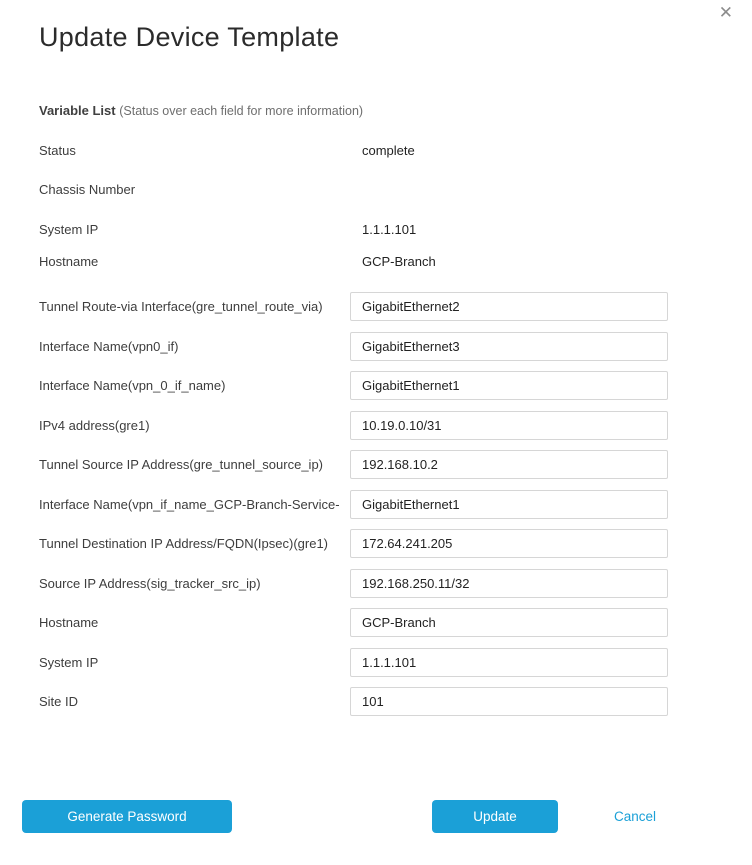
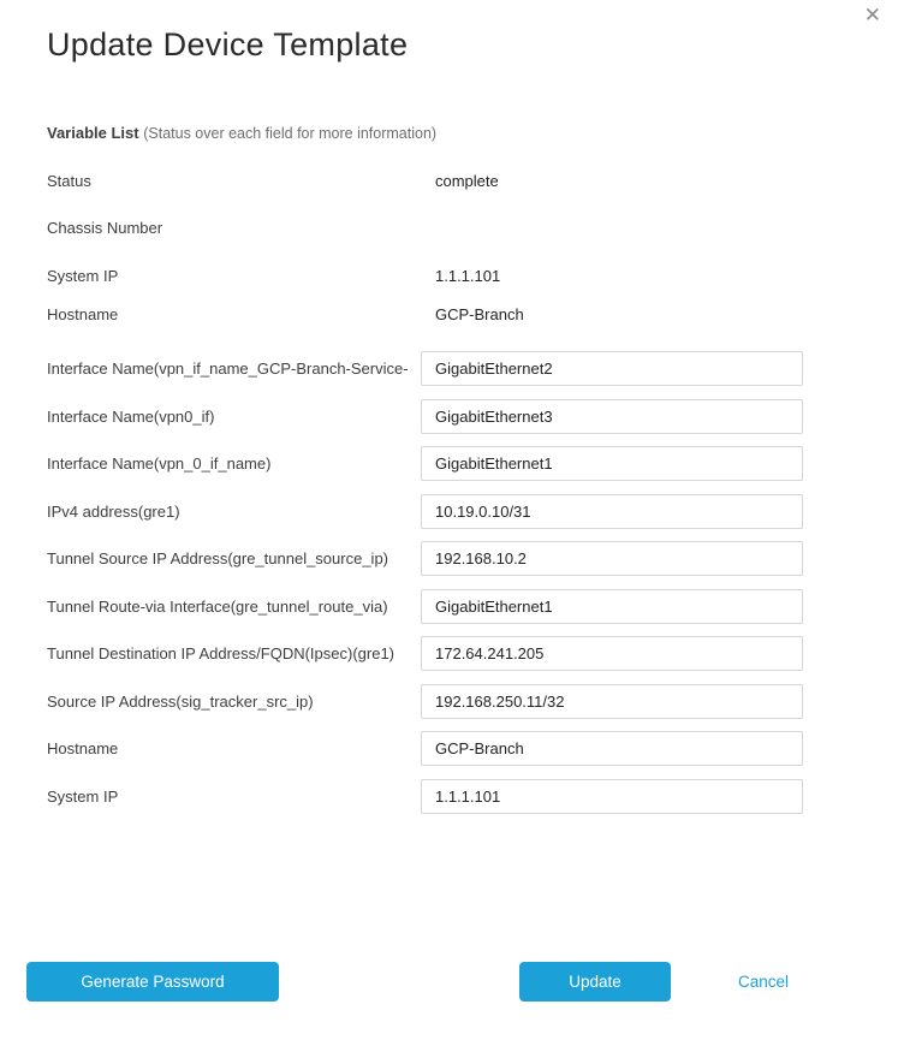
  ✕
  Update Device Template
  Variable List (Status over each field for more information)
  Status
  complete
  Chassis Number
  System IP
  1.1.1.101
  Hostname
  GCP-Branch
- Tunnel Route-via Interface(gre_tunnel_route_via)
+ Interface Name(vpn_if_name_GCP-Branch-Service-
  GigabitEthernet2
  Interface Name(vpn0_if)
  GigabitEthernet3
  Interface Name(vpn_0_if_name)
  GigabitEthernet1
  IPv4 address(gre1)
  10.19.0.10/31
  Tunnel Source IP Address(gre_tunnel_source_ip)
  192.168.10.2
- Interface Name(vpn_if_name_GCP-Branch-Service-
+ Tunnel Route-via Interface(gre_tunnel_route_via)
  GigabitEthernet1
  Tunnel Destination IP Address/FQDN(Ipsec)(gre1)
  172.64.241.205
  Source IP Address(sig_tracker_src_ip)
  192.168.250.11/32
  Hostname
  GCP-Branch
  System IP
  1.1.1.101
- Site ID
- 101
  Generate Password
  Update
  Cancel
